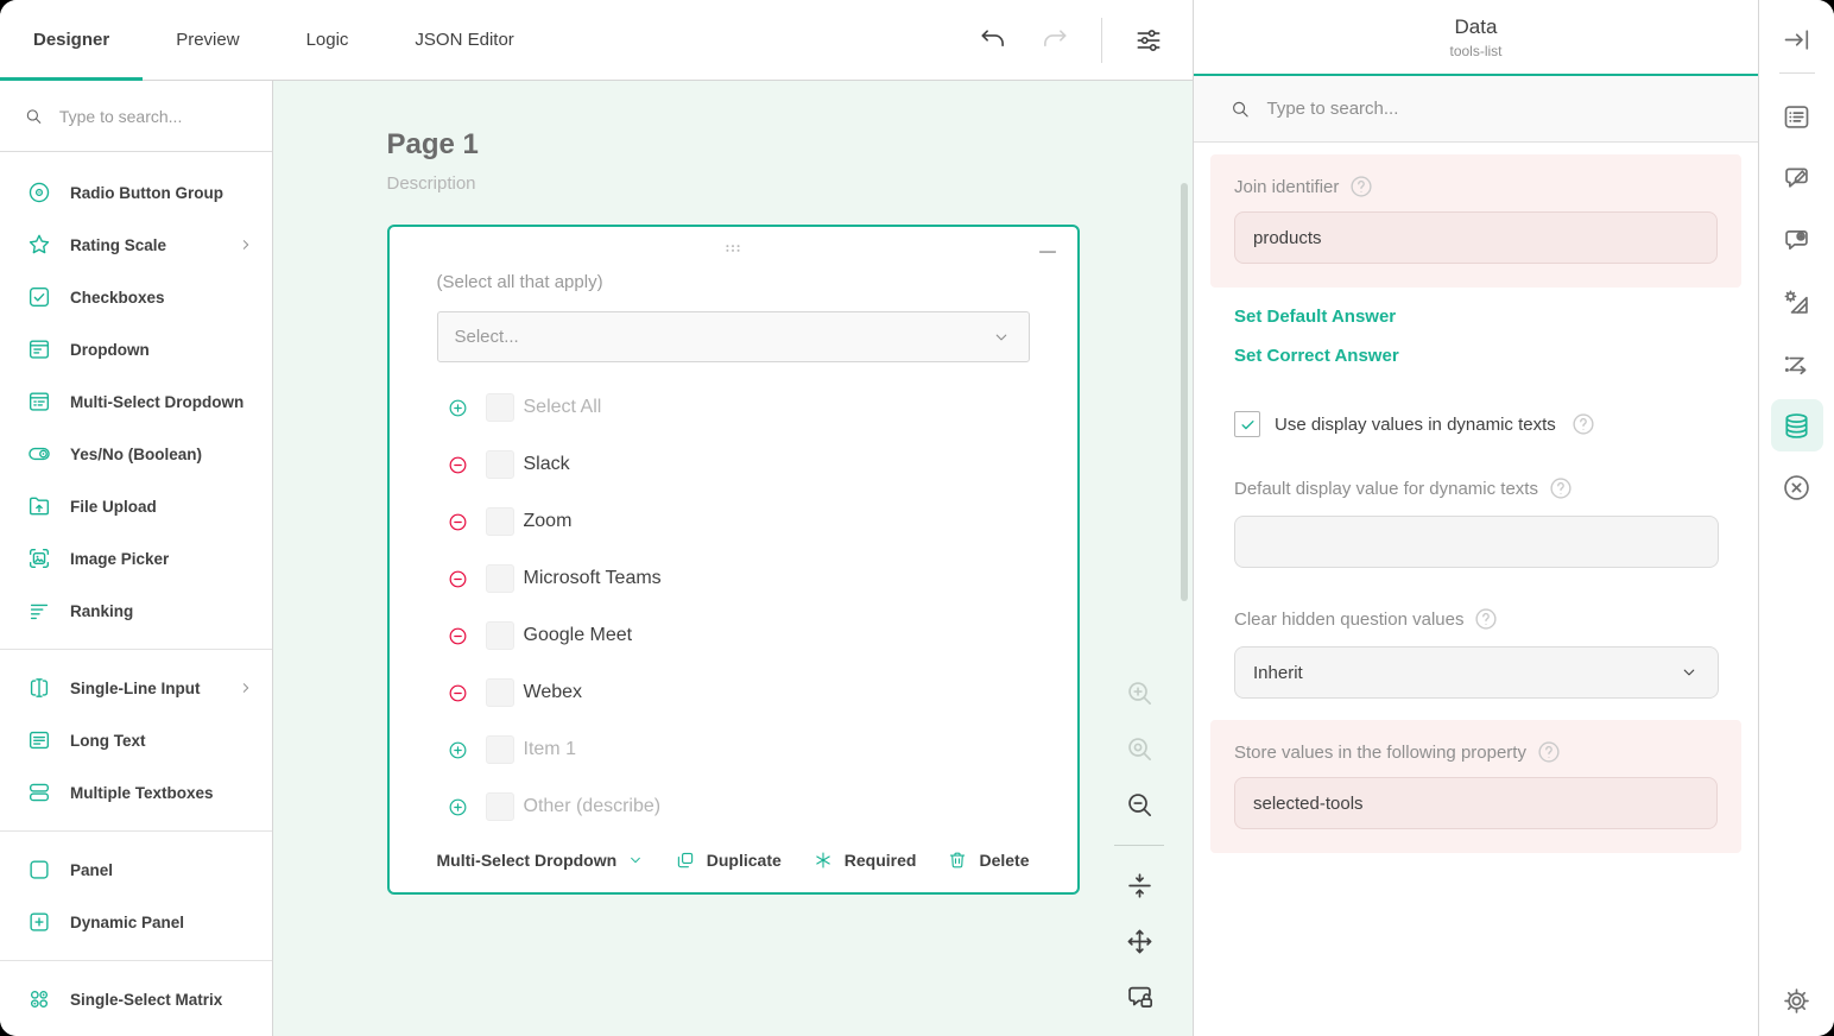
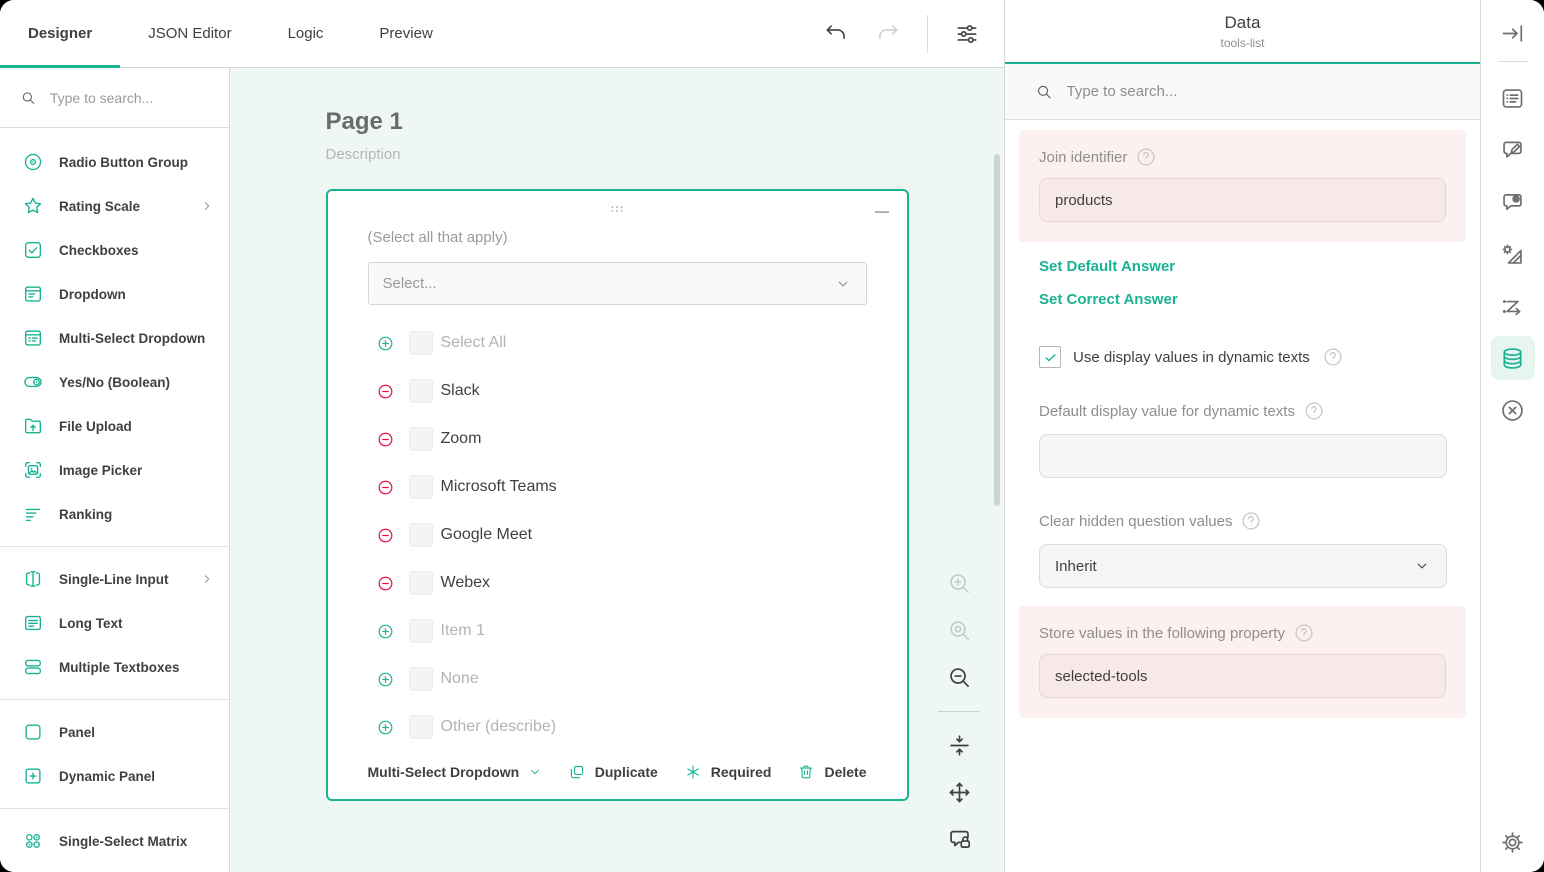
  Designer
- Preview
+ JSON Editor
  Logic
- JSON Editor
+ Preview
  Type to search...
  Radio Button Group
  Rating Scale
  Checkboxes
  Dropdown
  Multi-Select Dropdown
  Yes/No (Boolean)
  File Upload
  Image Picker
  Ranking
  Single-Line Input
  Long Text
  Multiple Textboxes
  Panel
  Dynamic Panel
  Single-Select Matrix
  Page 1
  Description
  (Select all that apply)
  Select...
  Select All
  Slack
  Zoom
  Microsoft Teams
  Google Meet
  Webex
  Item 1
+ None
  Other (describe)
  Multi-Select Dropdown
  Duplicate
  Required
  Delete
  Data
  tools-list
  Type to search...
  Join identifier
  products
  Set Default Answer
  Set Correct Answer
  Use display values in dynamic texts
  Default display value for dynamic texts
  Clear hidden question values
  Inherit
  Store values in the following property
  selected-tools
